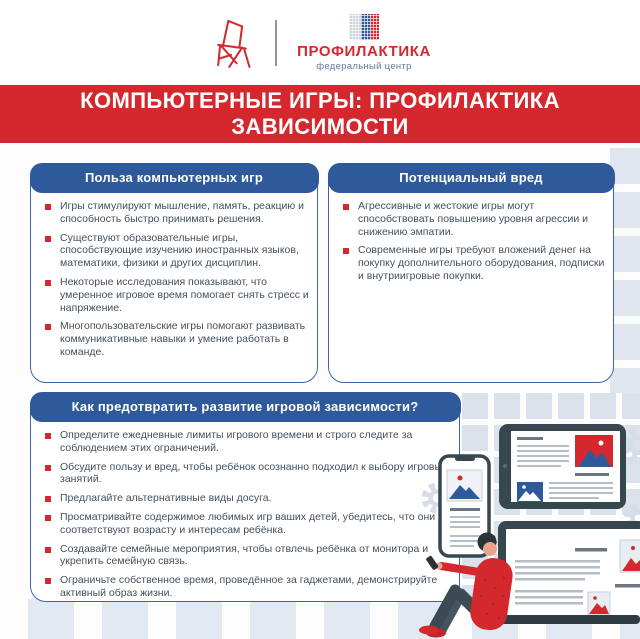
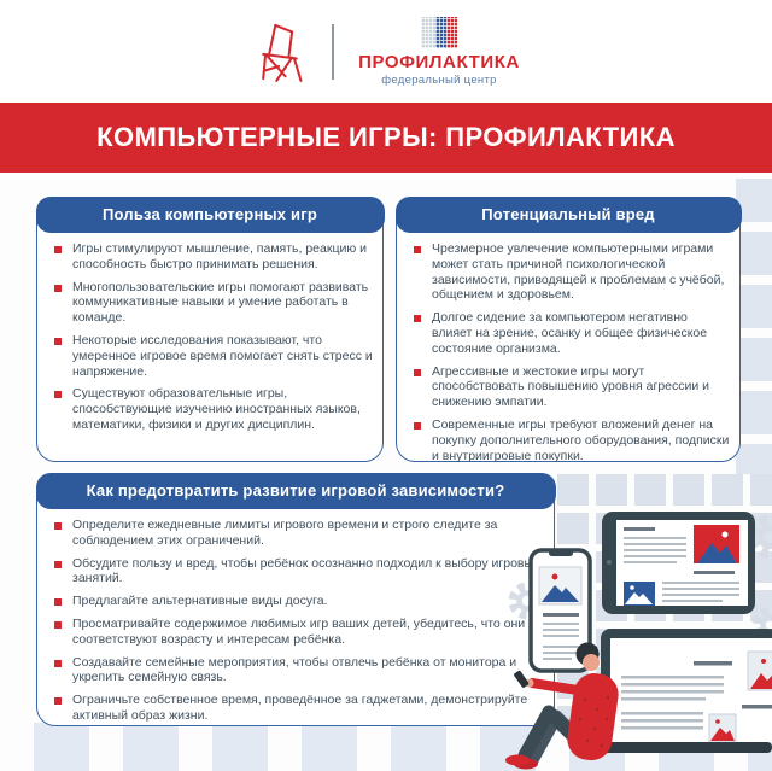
  ПРОФИЛАКТИКА
  федеральный центр
  КОМПЬЮТЕРНЫЕ ИГРЫ: ПРОФИЛАКТИКА
- ЗАВИСИМОСТИ
  Польза компьютерных игр
  Игры стимулируют мышление, память, реакцию и способность быстро принимать решения.
- Существуют образовательные игры, способствующие изучению иностранных языков, математики, физики и других дисциплин.
+ Многопользовательские игры помогают развивать коммуникативные навыки и умение работать в команде.
  Некоторые исследования показывают, что умеренное игровое время помогает снять стресс и напряжение.
- Многопользовательские игры помогают развивать коммуникативные навыки и умение работать в команде.
+ Существуют образовательные игры, способствующие изучению иностранных языков, математики, физики и других дисциплин.
  Потенциальный вред
+ Чрезмерное увлечение компьютерными играми может стать причиной психологической зависимости, приводящей к проблемам с учёбой, общением и здоровьем.
+ Долгое сидение за компьютером негативно влияет на зрение, осанку и общее физическое состояние организма.
  Агрессивные и жестокие игры могут способствовать повышению уровня агрессии и снижению эмпатии.
  Современные игры требуют вложений денег на покупку дополнительного оборудования, подписки и внутриигровые покупки.
  Как предотвратить развитие игровой зависимости?
  Определите ежедневные лимиты игрового времени и строго следите за соблюдением этих ограничений.
  Обсудите пользу и вред, чтобы ребёнок осознанно подходил к выбору игров занятий.
  Предлагайте альтернативные виды досуга.
  Просматривайте содержимое любимых игр ваших детей, убедитесь, что они соответствуют возрасту и интересам ребёнка.
  Создавайте семейные мероприятия, чтобы отвлечь ребёнка от монитора и укрепить семейную связь.
  Ограничьте собственное время, проведённое за гаджетами, демонстрируйте активный образ жизни.
